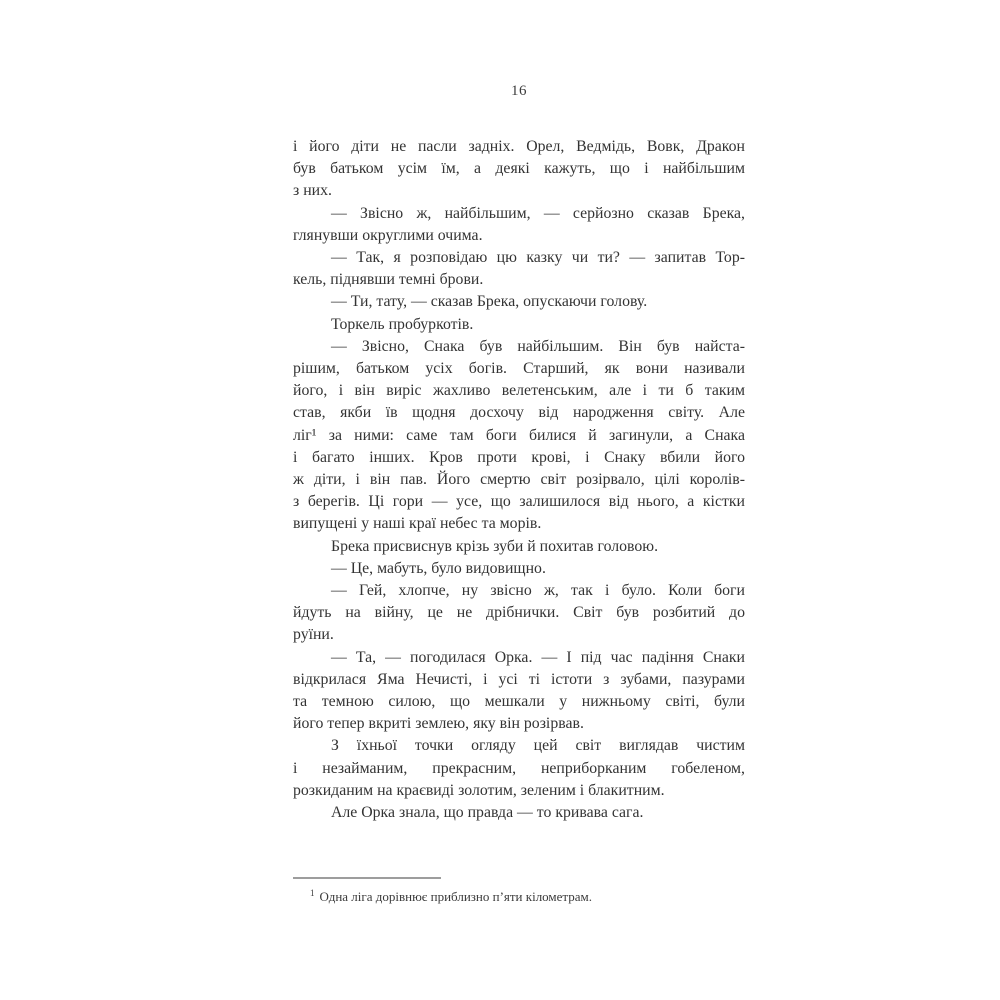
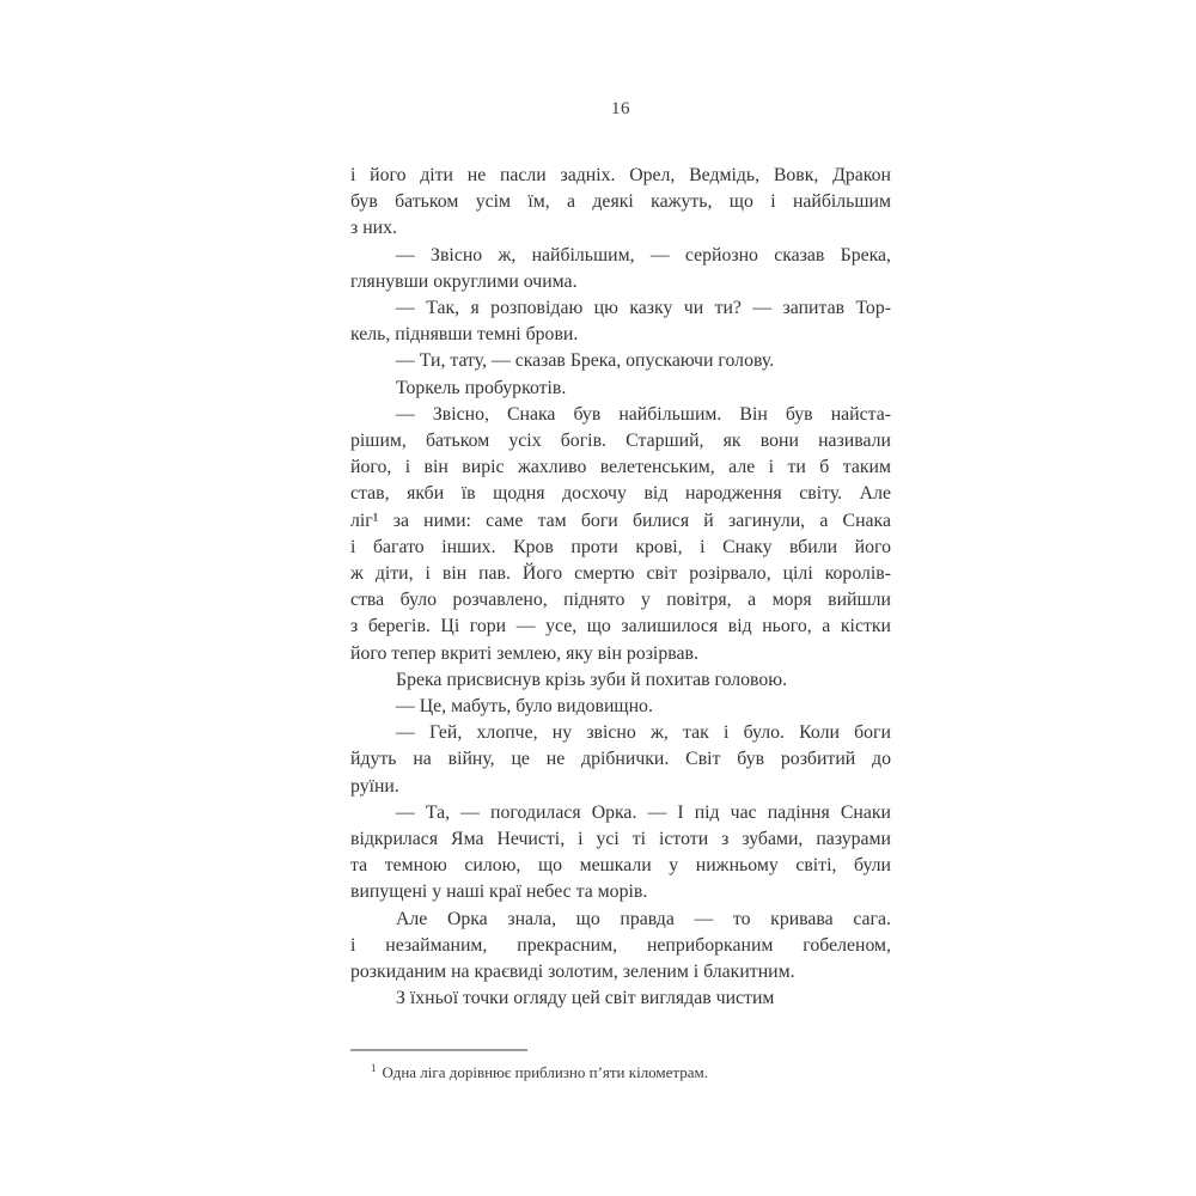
  16
  і його діти не пасли задніх. Орел, Ведмідь, Вовк, Дракон
  був батьком усім їм, а деякі кажуть, що і найбільшим
  з них.
  — Звісно ж, найбільшим, — серйозно сказав Брека,
  глянувши округлими очима.
  — Так, я розповідаю цю казку чи ти? — запитав Тор-
  кель, піднявши темні брови.
  — Ти, тату, — сказав Брека, опускаючи голову.
  Торкель пробуркотів.
  — Звісно, Снака був найбільшим. Він був найста-
  рішим, батьком усіх богів. Старший, як вони називали
  його, і він виріс жахливо велетенським, але і ти б таким
  став, якби їв щодня досхочу від народження світу. Але
  ліг¹ за ними: саме там боги билися й загинули, а Снака
  і багато інших. Кров проти крові, і Снаку вбили його
  ж діти, і він пав. Його смертю світ розірвало, цілі королів-
+ ства було розчавлено, піднято у повітря, а моря вийшли
  з берегів. Ці гори — усе, що залишилося від нього, а кістки
- випущені у наші краї небес та морів.
+ його тепер вкриті землею, яку він розірвав.
  Брека присвиснув крізь зуби й похитав головою.
  — Це, мабуть, було видовищно.
  — Гей, хлопче, ну звісно ж, так і було. Коли боги
  йдуть на війну, це не дрібнички. Світ був розбитий до
  руїни.
  — Та, — погодилася Орка. — І під час падіння Снаки
  відкрилася Яма Нечисті, і усі ті істоти з зубами, пазурами
  та темною силою, що мешкали у нижньому світі, були
- його тепер вкриті землею, яку він розірвав.
+ випущені у наші краї небес та морів.
- З їхньої точки огляду цей світ виглядав чистим
+ Але Орка знала, що правда — то кривава сага.
  і незайманим, прекрасним, неприборканим гобеленом,
  розкиданим на краєвиді золотим, зеленим і блакитним.
- Але Орка знала, що правда — то кривава сага.
+ З їхньої точки огляду цей світ виглядав чистим
  1 Одна ліга дорівнює приблизно п’яти кілометрам.
